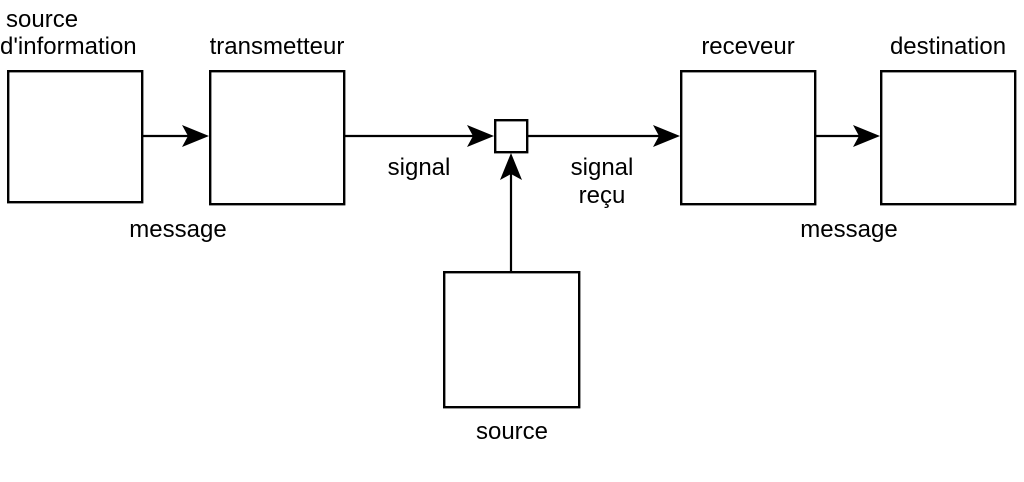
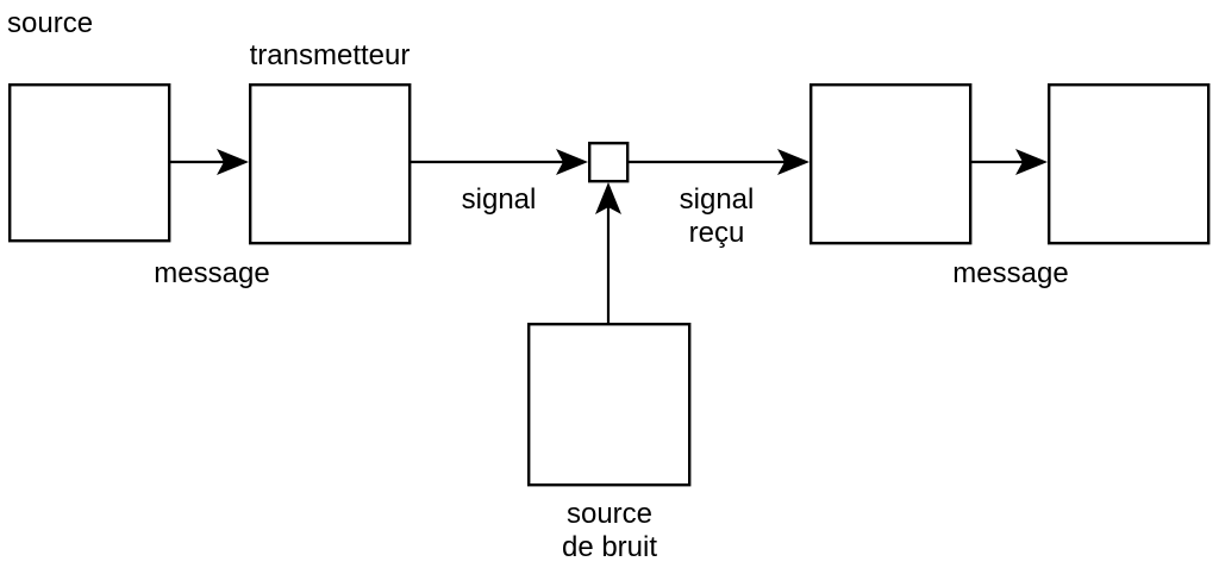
  source
- d'information
  transmetteur
- receveur
- destination
  message
  message
  signal
  signal
  reçu
  source
+ de bruit
